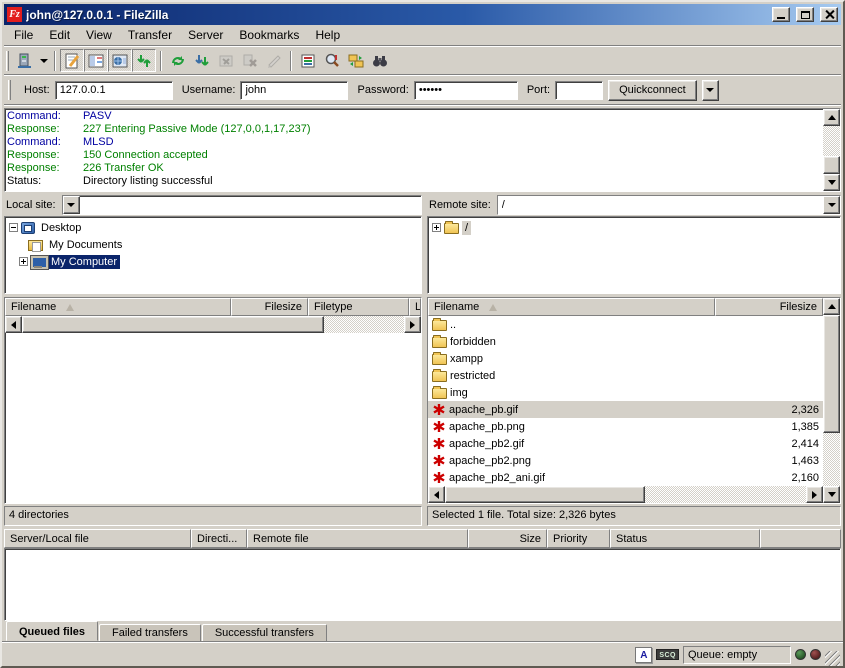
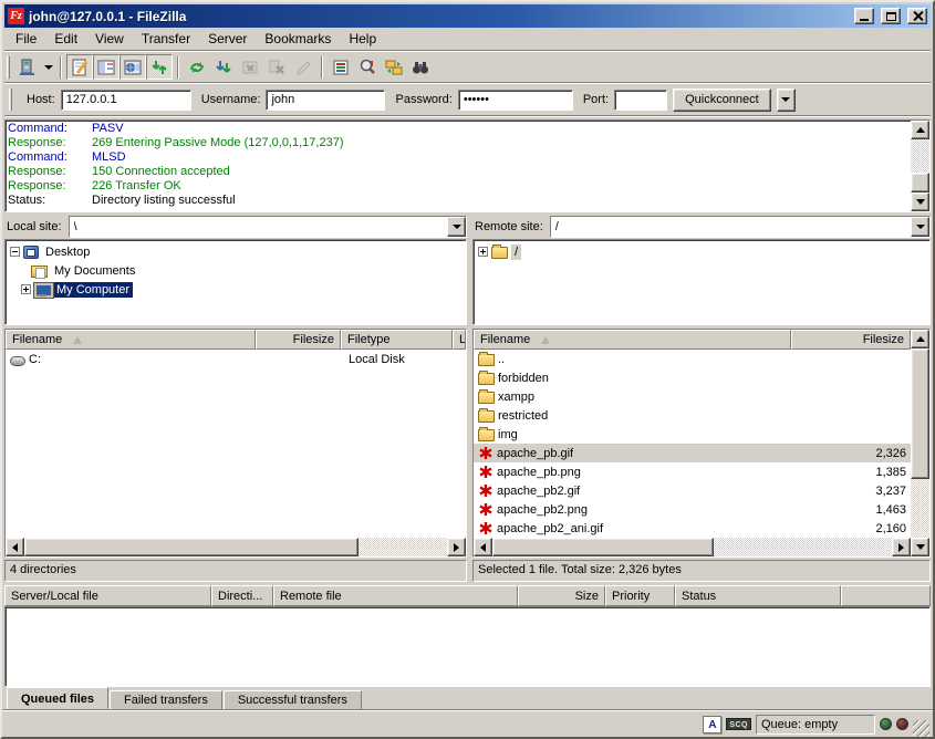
  Fz
  john@127.0.0.1 - FileZilla
  File
  Edit
  View
  Transfer
  Server
  Bookmarks
  Help
  Host:
  127.0.0.1
  Username:
  john
  Password:
  ••••••
  Port:
  Quickconnect
  Command:
  PASV
  Response:
- 227 Entering Passive Mode (127,0,0,1,17,237)
+ 269 Entering Passive Mode (127,0,0,1,17,237)
  Command:
  MLSD
  Response:
  150 Connection accepted
  Response:
  226 Transfer OK
  Status:
  Directory listing successful
  Local site:
+ \
  Desktop
  My Documents
  My Computer
  Filename
  Filesize
  Filetype
  L
+ C:
+ Local Disk
  4 directories
  Remote site:
  /
  /
  Filename
  Filesize
  ..
  forbidden
  xampp
  restricted
  img
  apache_pb.gif
  2,326
  apache_pb.png
  1,385
  apache_pb2.gif
- 2,414
+ 3,237
  apache_pb2.png
  1,463
  apache_pb2_ani.gif
  2,160
  Selected 1 file. Total size: 2,326 bytes
  Server/Local file
  Directi...
  Remote file
  Size
  Priority
  Status
  Queued files
  Failed transfers
  Successful transfers
  A
  Queue: empty
